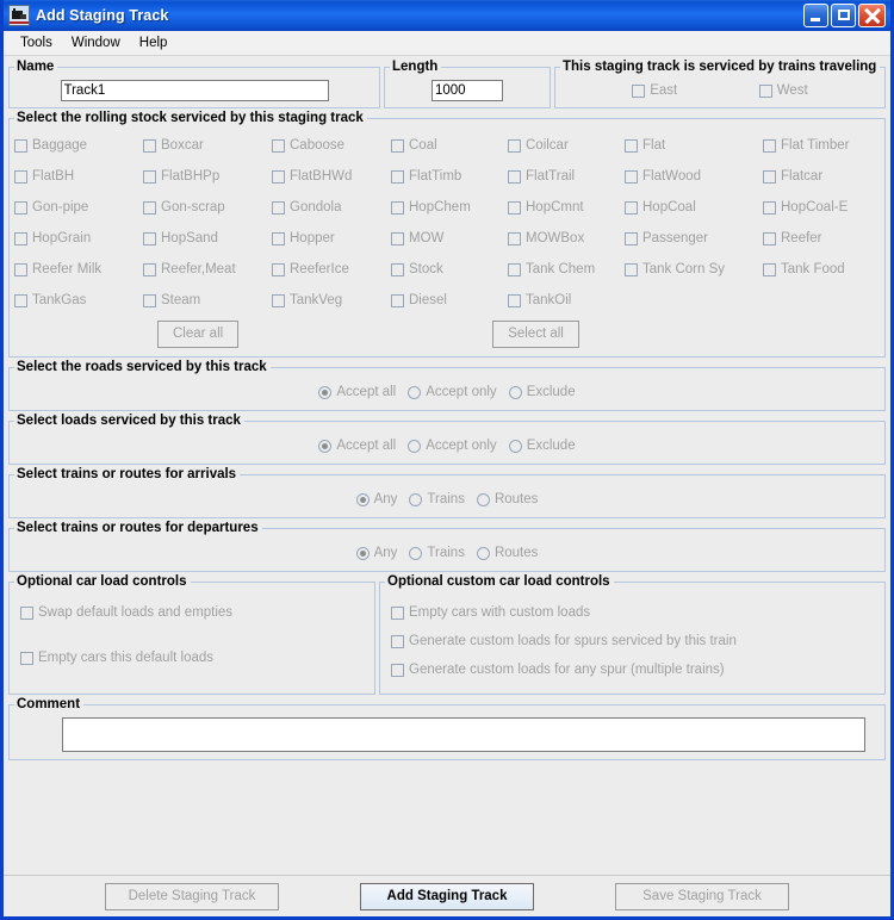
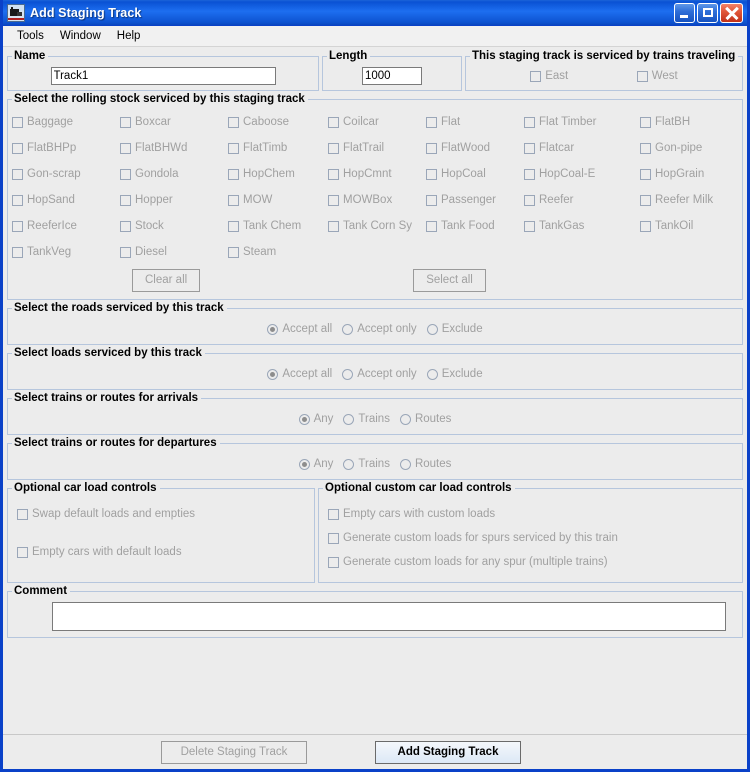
  Add Staging Track
  Tools
  Window
  Help
  Name
  Track1
  Length
  1000
  This staging track is serviced by trains traveling
  East
  West
  Select the rolling stock serviced by this staging track
  Baggage
  Boxcar
  Caboose
- Coal
  Coilcar
  Flat
  Flat Timber
  FlatBH
  FlatBHPp
  FlatBHWd
  FlatTimb
  FlatTrail
  FlatWood
  Flatcar
  Gon-pipe
  Gon-scrap
  Gondola
  HopChem
  HopCmnt
  HopCoal
  HopCoal-E
  HopGrain
  HopSand
  Hopper
  MOW
  MOWBox
  Passenger
  Reefer
  Reefer Milk
- Reefer,Meat
  ReeferIce
  Stock
  Tank Chem
  Tank Corn Sy
  Tank Food
  TankGas
- Steam
+ TankOil
  TankVeg
  Diesel
- TankOil
+ Steam
  Clear all
  Select all
  Select the roads serviced by this track
  Accept all
  Accept only
  Exclude
  Select loads serviced by this track
  Accept all
  Accept only
  Exclude
  Select trains or routes for arrivals
  Any
  Trains
  Routes
  Select trains or routes for departures
  Any
  Trains
  Routes
  Optional car load controls
  Swap default loads and empties
- Empty cars this default loads
+ Empty cars with default loads
  Optional custom car load controls
  Empty cars with custom loads
  Generate custom loads for spurs serviced by this train
  Generate custom loads for any spur (multiple trains)
  Comment
  Delete Staging Track
  Add Staging Track
- Save Staging Track
